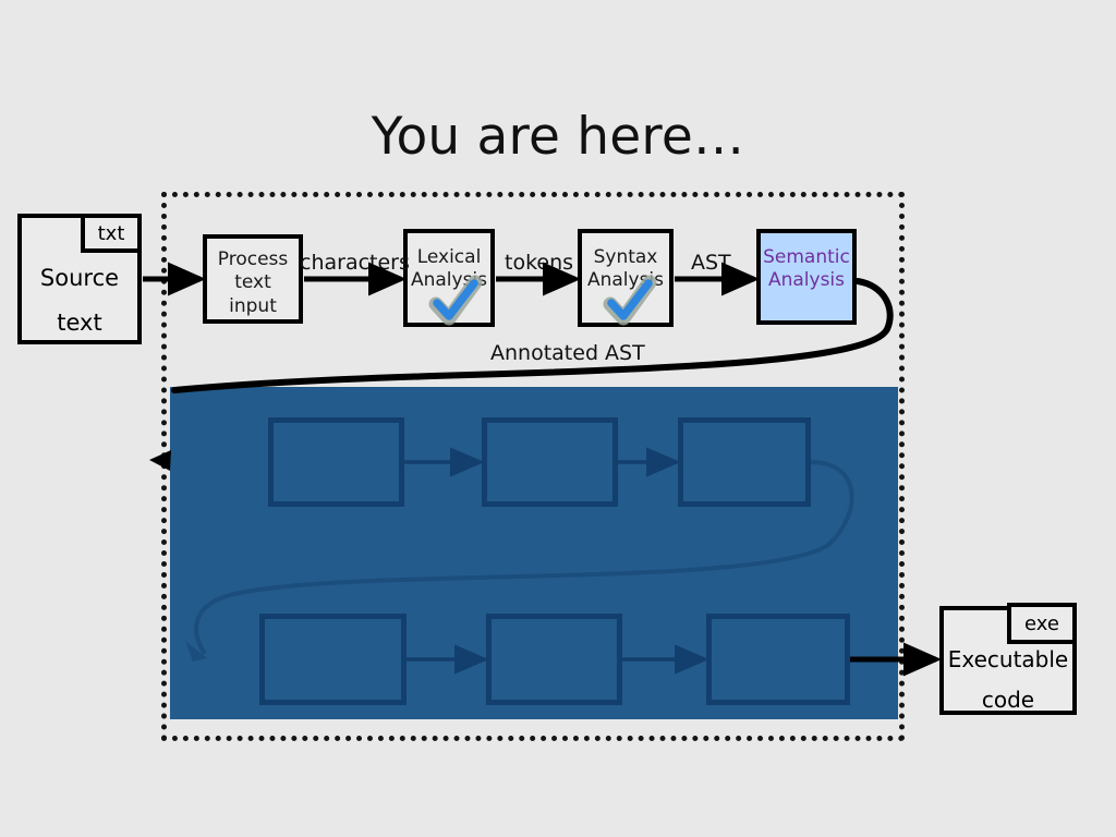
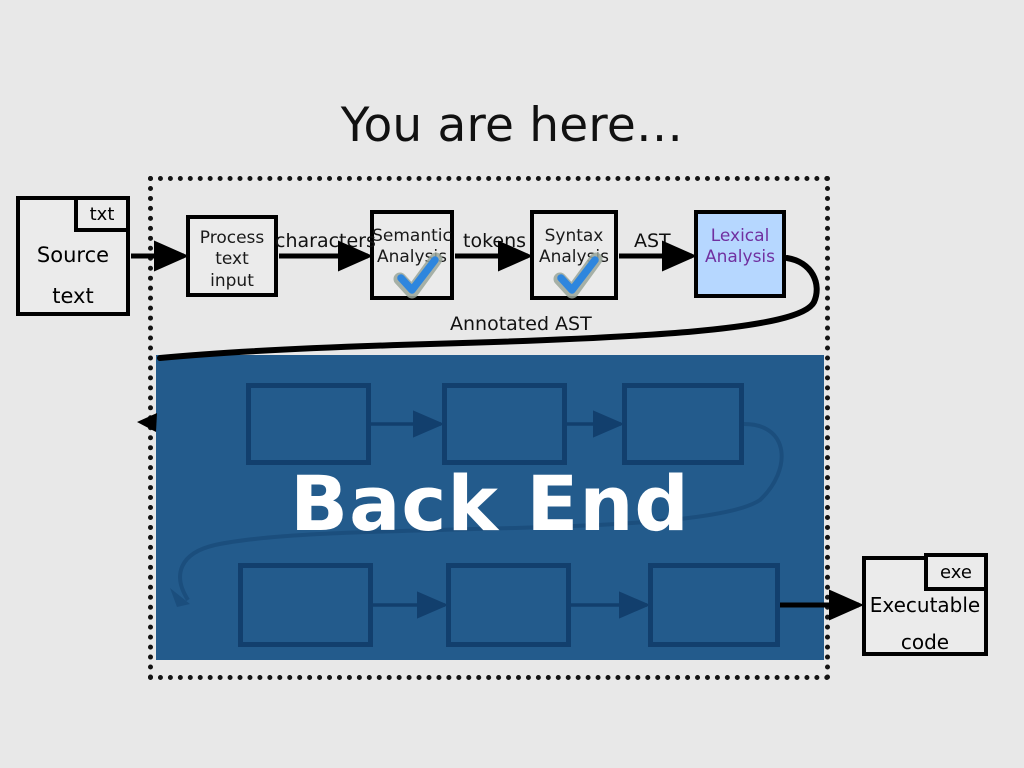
  You are here…
+ Back End
  txt
  Source
  text
  exe
  Executable
  code
  Process
  text
  input
- Lexical
+ Semantic
  Analyss
  Syntax
  Analysis
- Semantic
+ Lexical
  Analysis
  characters
  tokens
  AST
  Annotated AST
